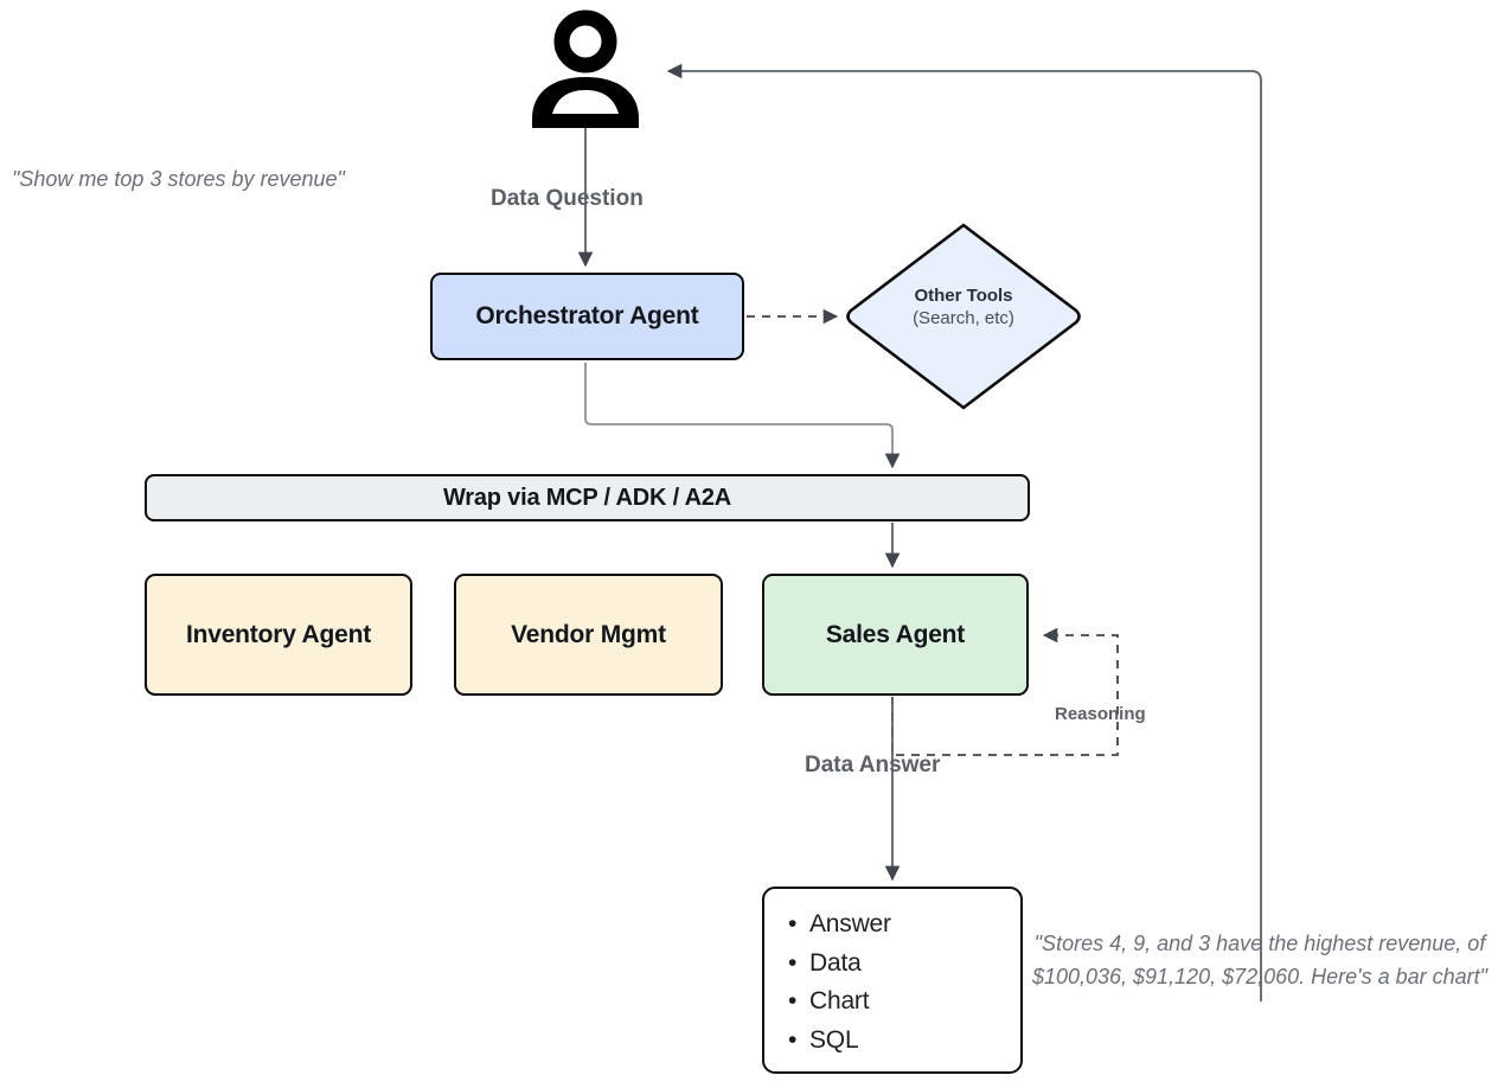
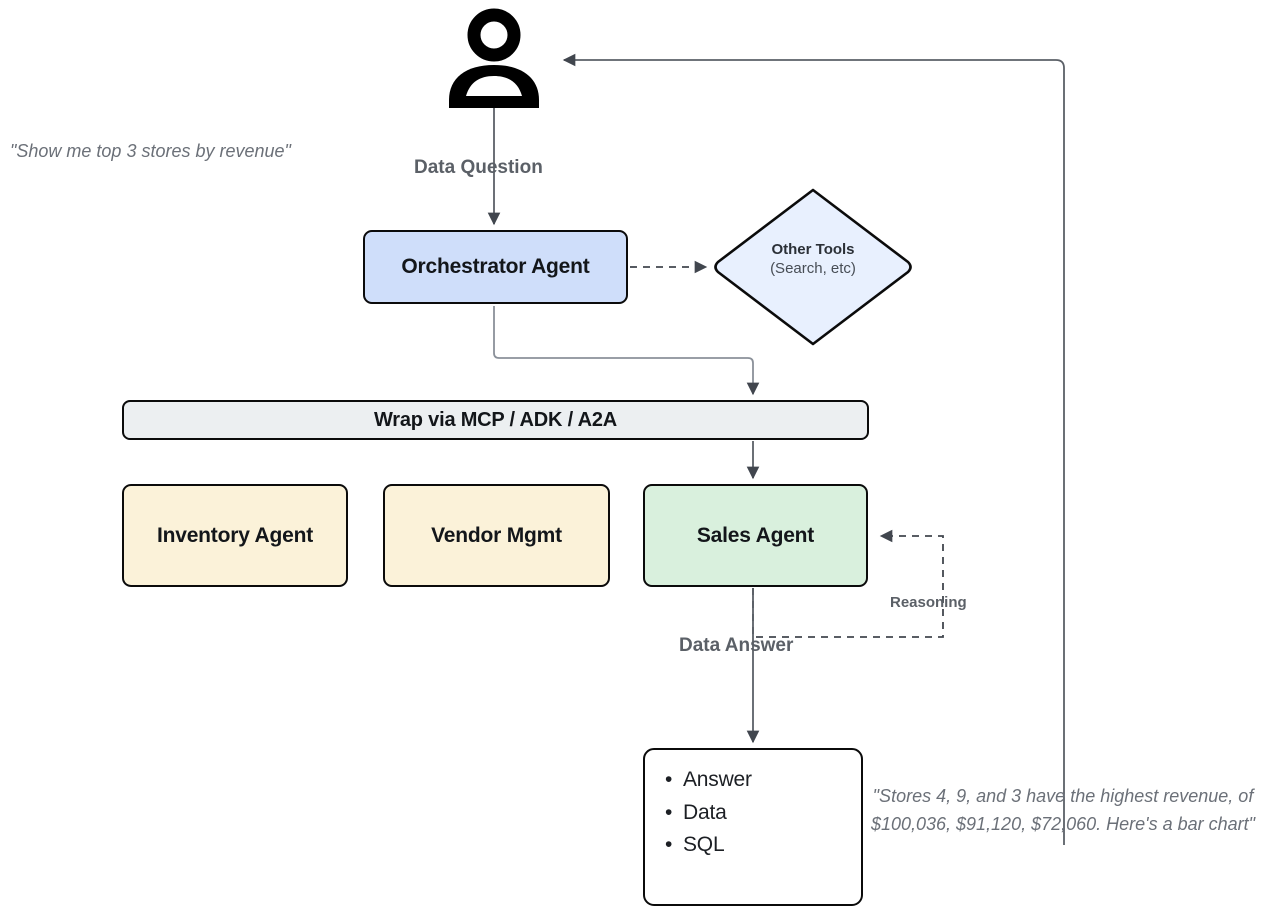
  "Show me top 3 stores by revenue"
  "Stores 4, 9, and 3 have the highest revenue, of $100,036, $91,120, $72,060. Here's a bar chart"
  Data Question
  Data Answer
  Reasoning
  Orchestrator Agent
  Other Tools
  (Search, etc)
  Wrap via MCP / ADK / A2A
  Inventory Agent
  Vendor Mgmt
  Sales Agent
  Answer
  Data
- Chart
  SQL
